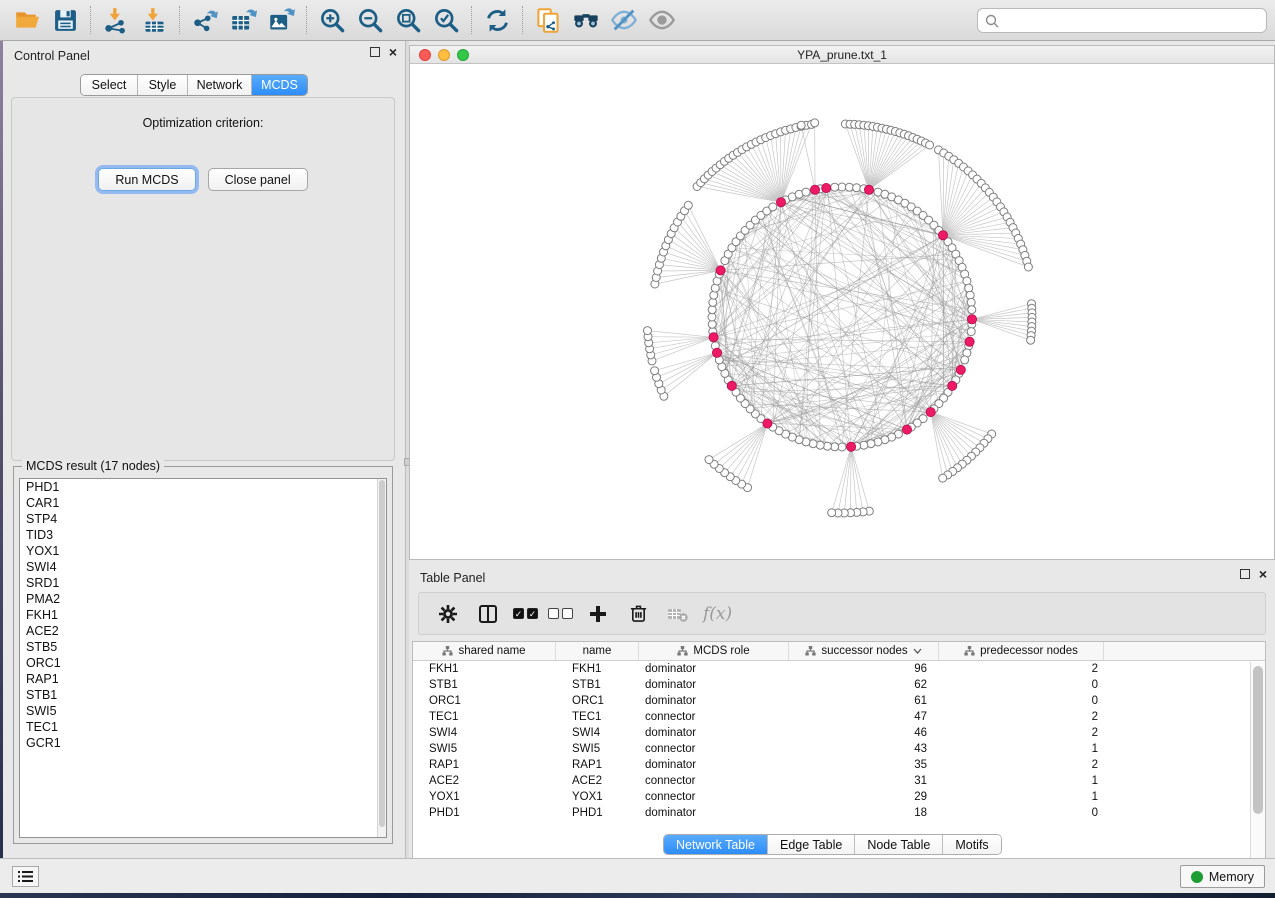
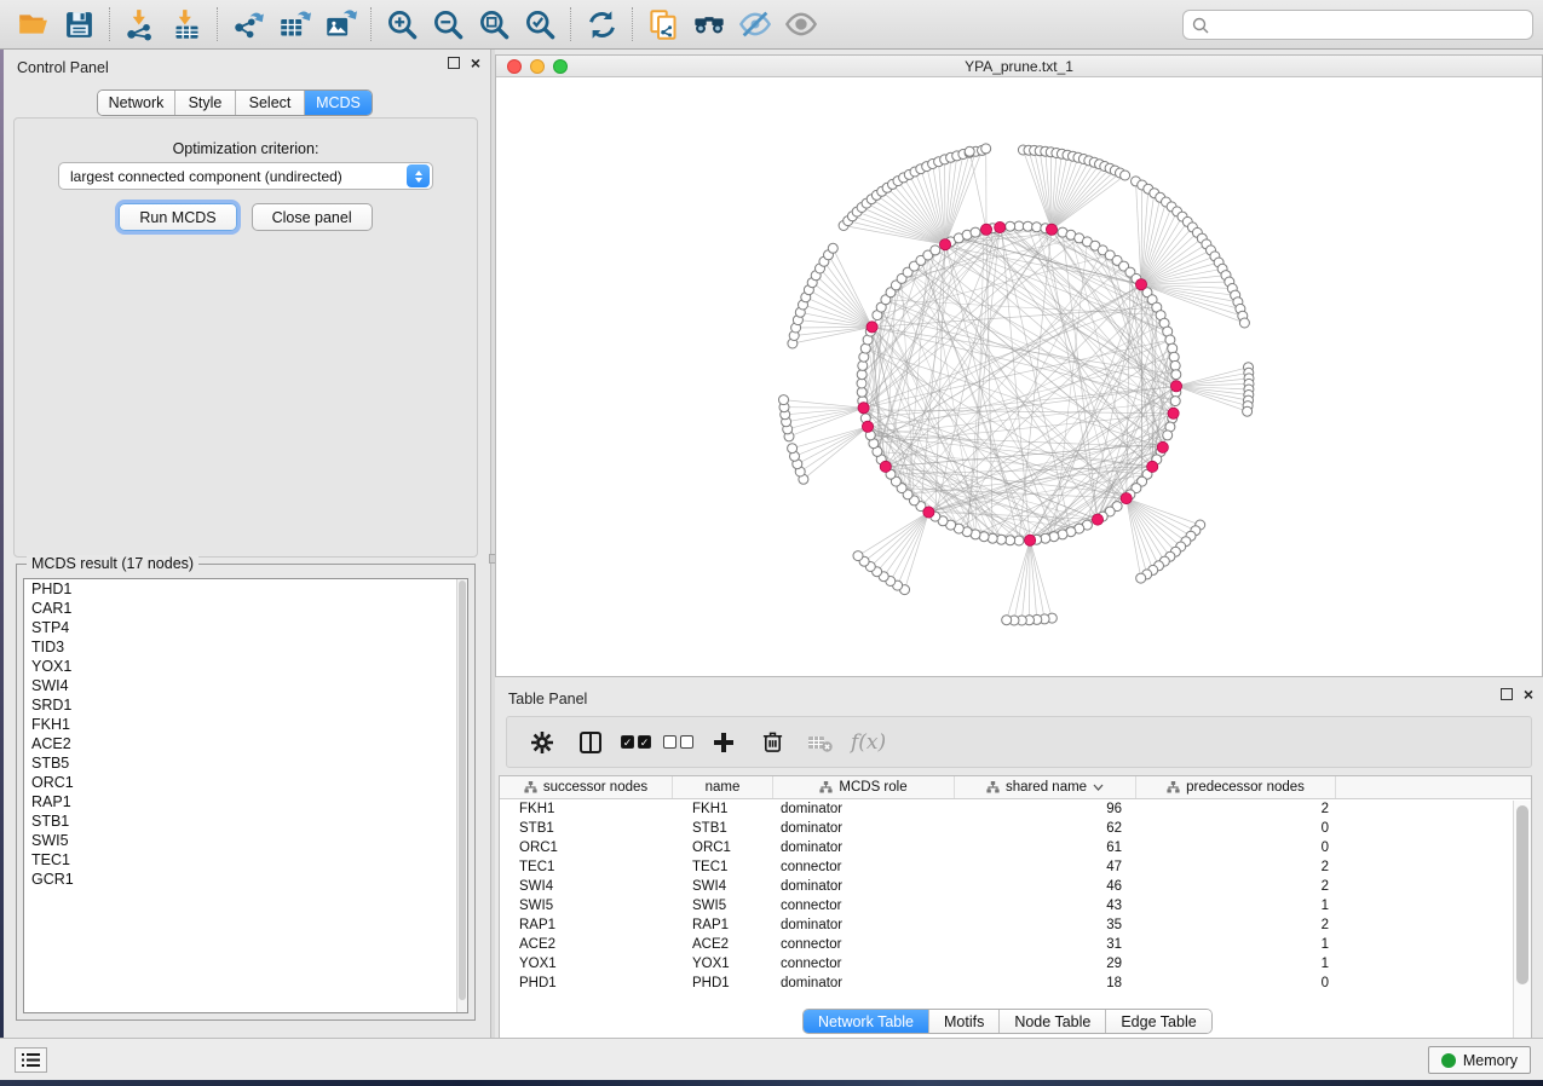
  Control Panel
  ×
- Select
+ Network
  Style
- Network
+ Select
  MCDS
  Optimization criterion:
+ largest connected component (undirected)
  Run MCDS
  Close panel
  MCDS result (17 nodes)
  PHD1
  CAR1
  STP4
  TID3
  YOX1
  SWI4
  SRD1
- PMA2
  FKH1
  ACE2
  STB5
  ORC1
  RAP1
  STB1
  SWI5
  TEC1
  GCR1
  YPA_prune.txt_1
  Table Panel
  ×
  ✓
  ✓
  f(x)
- shared name
+ successor nodes
  name
  MCDS role
- successor nodes
+ shared name
  predecessor nodes
  FKH1
  FKH1
  dominator
  96
  2
  STB1
  STB1
  dominator
  62
  0
  ORC1
  ORC1
  dominator
  61
  0
  TEC1
  TEC1
  connector
  47
  2
  SWI4
  SWI4
  dominator
  46
  2
  SWI5
  SWI5
  connector
  43
  1
  RAP1
  RAP1
  dominator
  35
  2
  ACE2
  ACE2
  connector
  31
  1
  YOX1
  YOX1
  connector
  29
  1
  PHD1
  PHD1
  dominator
  18
  0
  Network Table
- Edge Table
+ Motifs
  Node Table
- Motifs
+ Edge Table
  Memory
